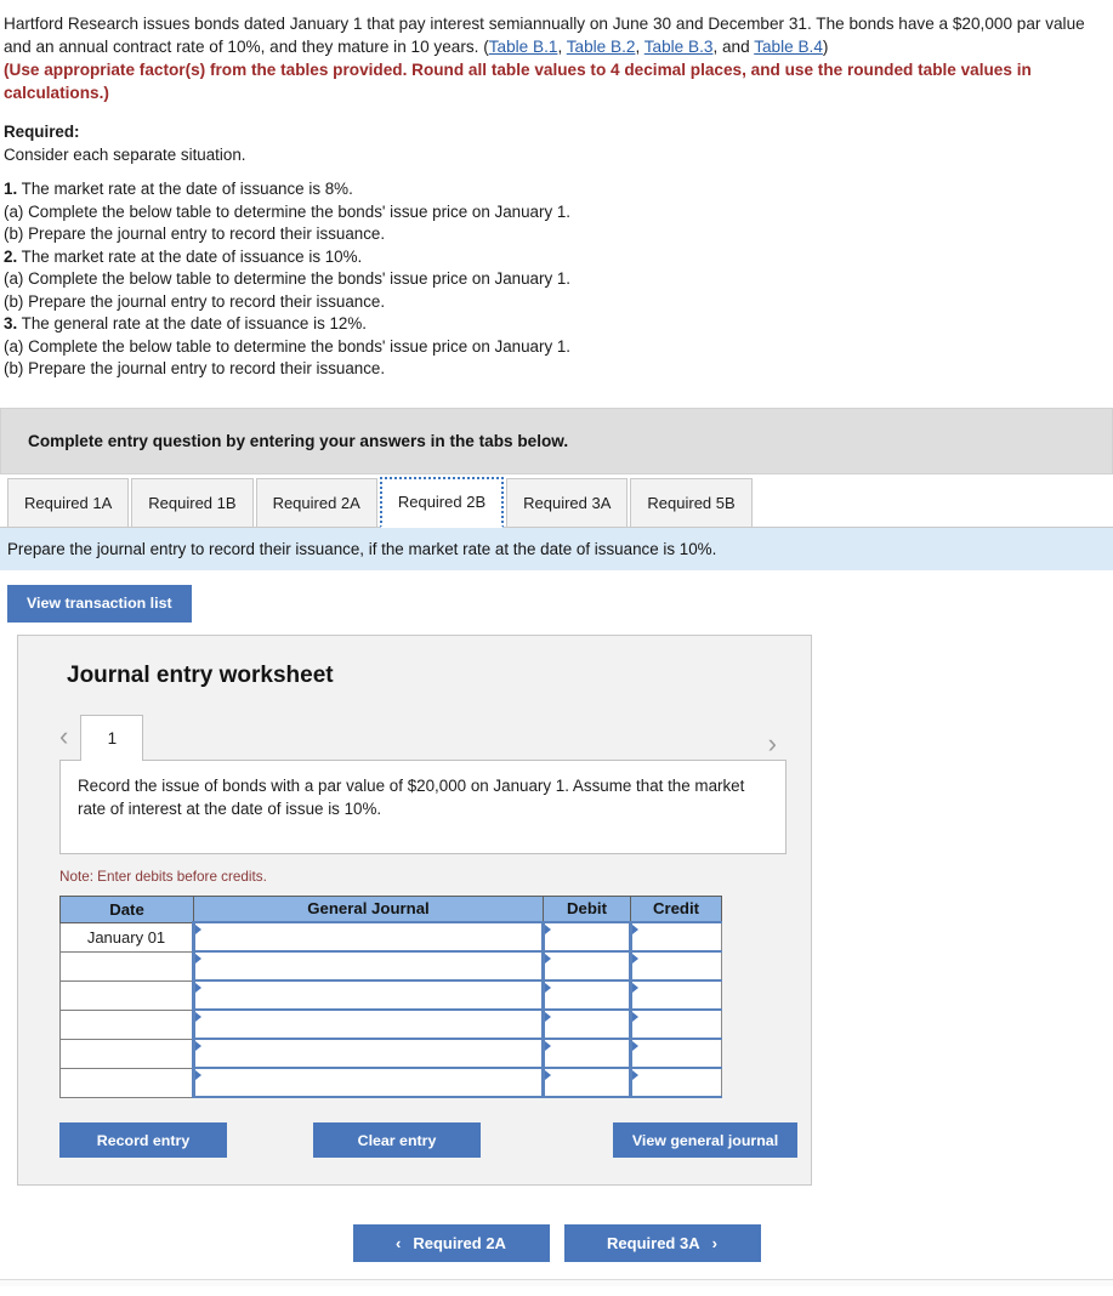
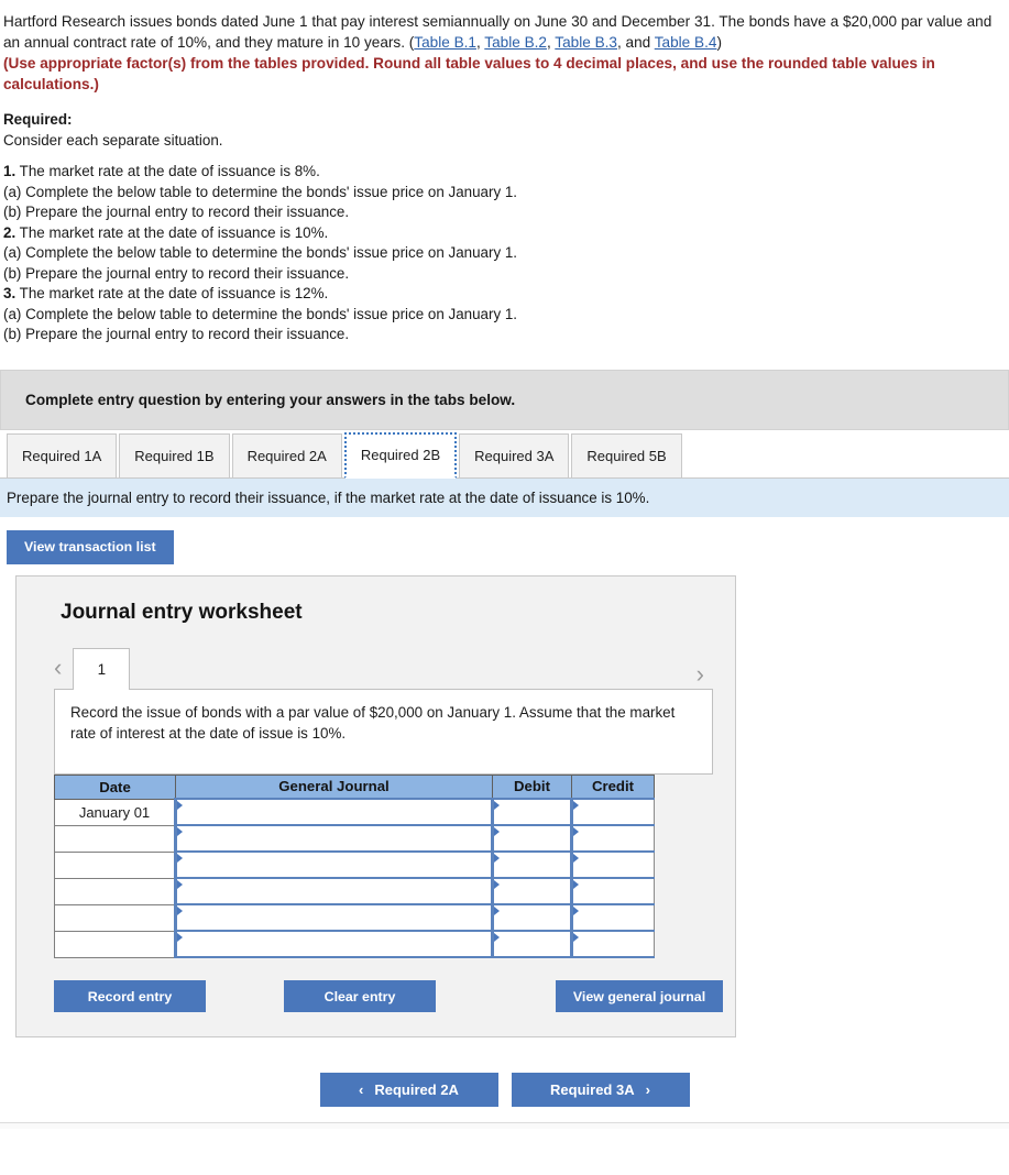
- Hartford Research issues bonds dated January 1 that pay interest semiannually on June 30 and December 31. The bonds have a $20,000 par value and an annual contract rate of 10%, and they mature in 10 years. (Table B.1, Table B.2, Table B.3, and Table B.4)
+ Hartford Research issues bonds dated June 1 that pay interest semiannually on June 30 and December 31. The bonds have a $20,000 par value and an annual contract rate of 10%, and they mature in 10 years. (Table B.1, Table B.2, Table B.3, and Table B.4)
  (Use appropriate factor(s) from the tables provided. Round all table values to 4 decimal places, and use the rounded table values in calculations.)
  Required:
  Consider each separate situation.
  1. The market rate at the date of issuance is 8%.
  (a) Complete the below table to determine the bonds' issue price on January 1.
  (b) Prepare the journal entry to record their issuance.
  2. The market rate at the date of issuance is 10%.
  (a) Complete the below table to determine the bonds' issue price on January 1.
  (b) Prepare the journal entry to record their issuance.
- 3. The general rate at the date of issuance is 12%.
+ 3. The market rate at the date of issuance is 12%.
  (a) Complete the below table to determine the bonds' issue price on January 1.
  (b) Prepare the journal entry to record their issuance.
  Complete entry question by entering your answers in the tabs below.
  Required 1A
  Required 1B
  Required 2A
  Required 2B
  Required 3A
  Required 5B
  Prepare the journal entry to record their issuance, if the market rate at the date of issuance is 10%.
  View transaction list
  Journal entry worksheet
  ‹
  1
  ›
  Record the issue of bonds with a par value of $20,000 on January 1. Assume that the market rate of interest at the date of issue is 10%.
- Note: Enter debits before credits.
  Date	General Journal	Debit	Credit
  January 01
  Record entry
  Clear entry
  View general journal
  ‹
  Required 2A
  Required 3A
  ›
